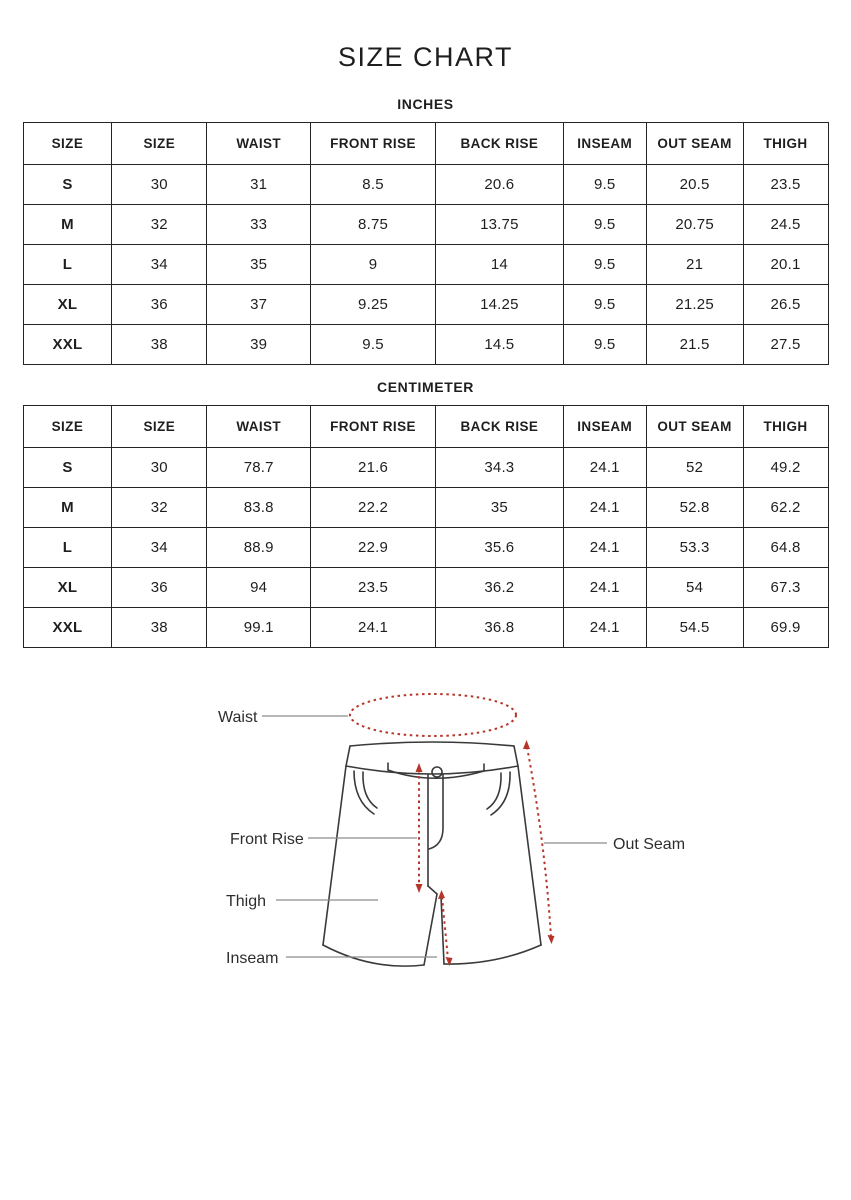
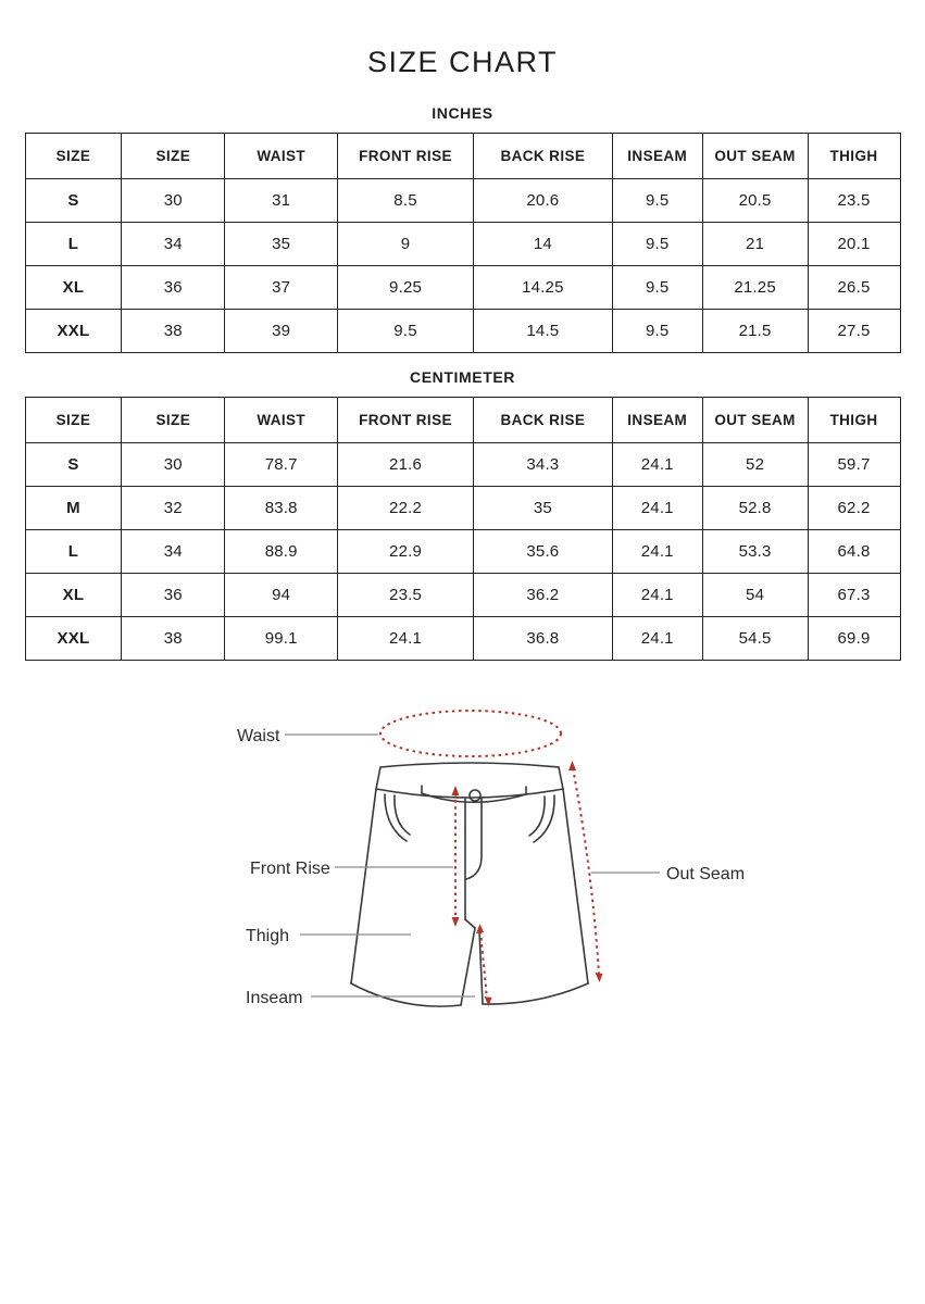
  SIZE CHART
  INCHES
  SIZE	SIZE	WAIST	FRONT RISE	BACK RISE	INSEAM	OUT SEAM	THIGH
  S	30	31	8.5	20.6	9.5	20.5	23.5
- M	32	33	8.75	13.75	9.5	20.75	24.5
  L	34	35	9	14	9.5	21	20.1
  XL	36	37	9.25	14.25	9.5	21.25	26.5
  XXL	38	39	9.5	14.5	9.5	21.5	27.5
  CENTIMETER
  SIZE	SIZE	WAIST	FRONT RISE	BACK RISE	INSEAM	OUT SEAM	THIGH
- S	30	78.7	21.6	34.3	24.1	52	49.2
+ S	30	78.7	21.6	34.3	24.1	52	59.7
  M	32	83.8	22.2	35	24.1	52.8	62.2
  L	34	88.9	22.9	35.6	24.1	53.3	64.8
  XL	36	94	23.5	36.2	24.1	54	67.3
  XXL	38	99.1	24.1	36.8	24.1	54.5	69.9
  Waist
  Front Rise
  Thigh
  Inseam
  Out Seam
